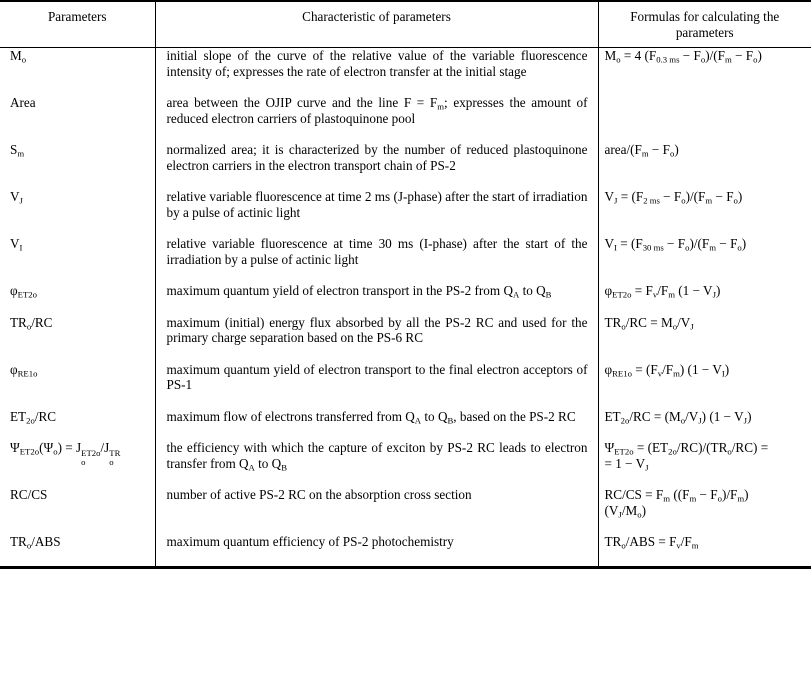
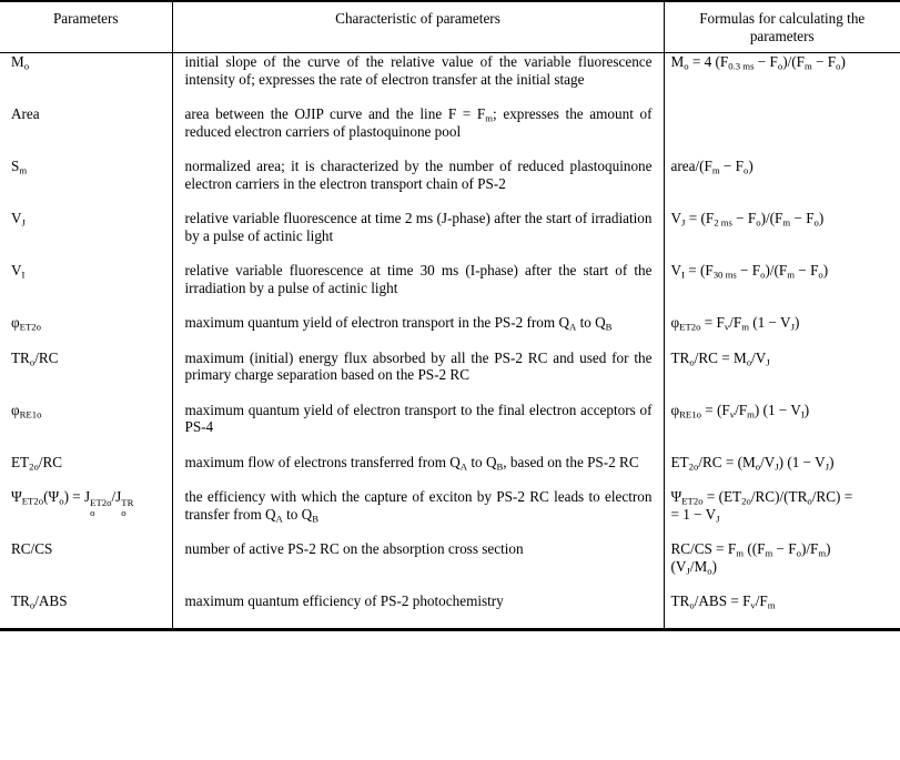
  Parameters	Characteristic of parameters	Formulas for calculating the parameters
  Mo	initial slope of the curve of the relative value of the variable fluores­cence intensity of; expresses the rate of electron transfer at the initial stage	Mo = 4 (F0.3 ms − Fo)/(Fm − Fo)
  Area	area between the OJIP curve and the line F = Fm; expresses the amount of reduced electron carriers of plastoquinone pool
  Sm	normalized area; it is characterized by the number of reduced plasto­quinone electron carriers in the electron transport chain of PS-2	area/(Fm − Fo)
  VJ	relative variable fluorescence at time 2 ms (J-phase) after the start of irradiation by a pulse of actinic light	VJ = (F2 ms − Fo)/(Fm − Fo)
  VI	relative variable fluorescence at time 30 ms (I-phase) after the start of the irradiation by a pulse of actinic light	VI = (F30 ms − Fo)/(Fm − Fo)
  φET2o	maximum quantum yield of electron transport in the PS-2 from QA to QB	φET2o = Fv/Fm (1 − VJ)
- TRo/RC	maximum (initial) energy flux absorbed by all the PS-2 RC and used for the primary charge separation based on the PS-6 RC	TRo/RC = Mo/VJ
+ TRo/RC	maximum (initial) energy flux absorbed by all the PS-2 RC and used for the primary charge separation based on the PS-2 RC	TRo/RC = Mo/VJ
- φRE1o	maximum quantum yield of electron transport to the final electron acceptors of PS-1	φRE1o = (Fv/Fm) (1 − VI)
+ φRE1o	maximum quantum yield of electron transport to the final electron acceptors of PS-4	φRE1o = (Fv/Fm) (1 − VI)
  ET2o/RC	maximum flow of electrons transferred from QA to QB, based on the PS-2 RC	ET2o/RC = (Mo/VJ) (1 − VJ)
  ΨET2o(Ψo) = JET2oo/JTRo	the efficiency with which the capture of exciton by PS-2 RC leads to electron transfer from QA to QB	ΨET2o = (ET2o/RC)/(TRo/RC) == 1 − VJ
  RC/CS	number of active PS-2 RC on the absorption cross section	RC/CS = Fm ((Fm − Fo)/Fm)(VJ/Mo)
  TRo/ABS	maximum quantum efficiency of PS-2 photochemistry	TRo/ABS = Fv/Fm
